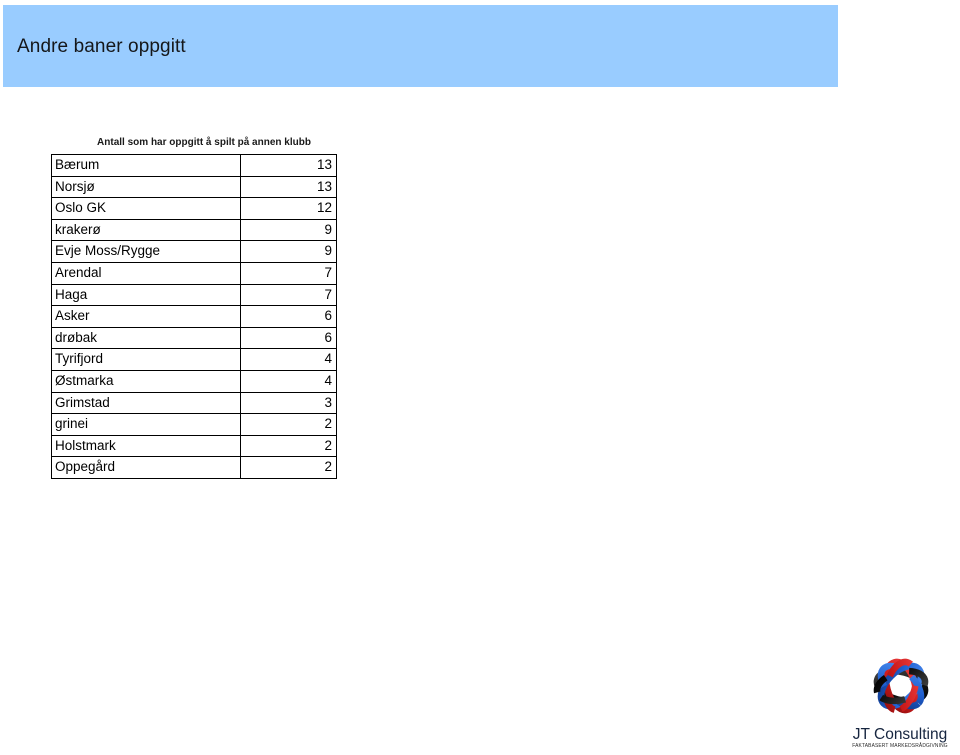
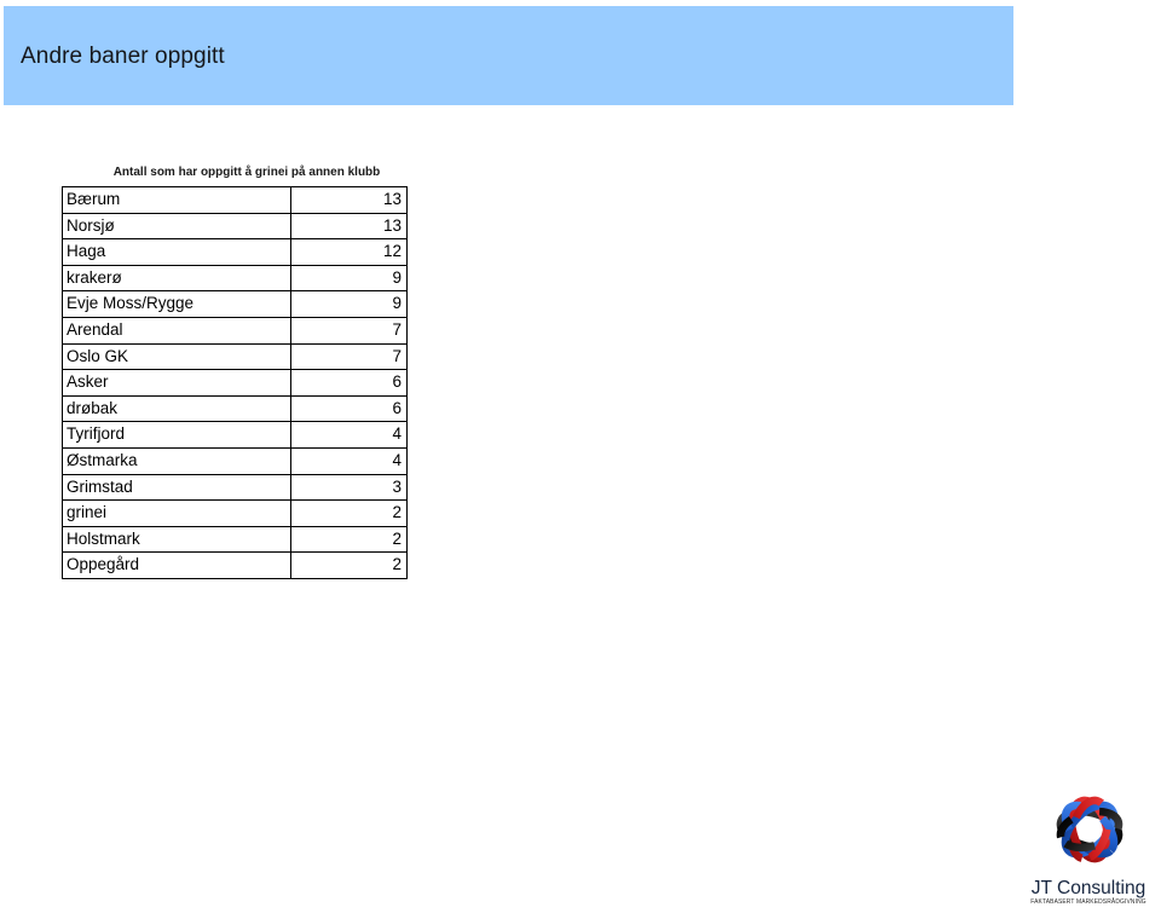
  Andre baner oppgitt
- Antall som har oppgitt å spilt på annen klubb
+ Antall som har oppgitt å grinei på annen klubb
  Bærum	13
  Norsjø	13
- Oslo GK	12
+ Haga	12
  krakerø	9
  Evje Moss/Rygge	9
  Arendal	7
- Haga	7
+ Oslo GK	7
  Asker	6
  drøbak	6
  Tyrifjord	4
  Østmarka	4
  Grimstad	3
  grinei	2
  Holstmark	2
  Oppegård	2
  JT Consulting
